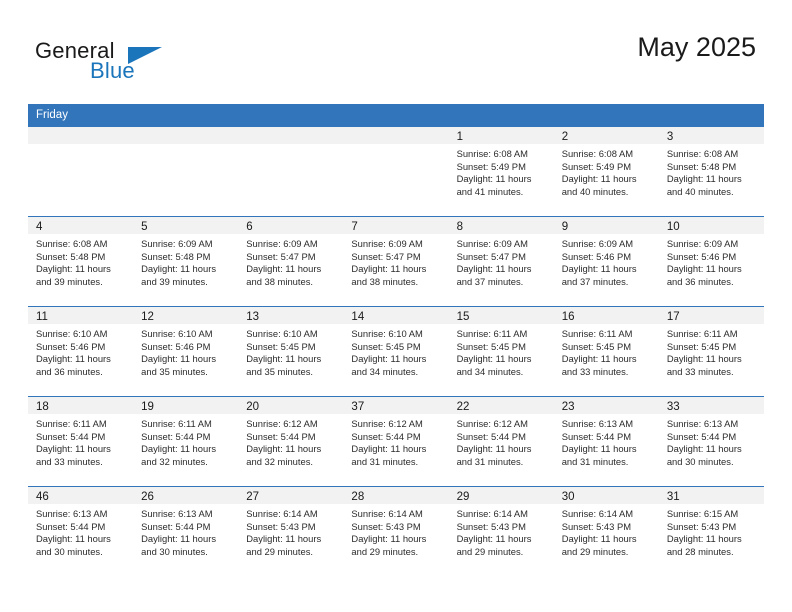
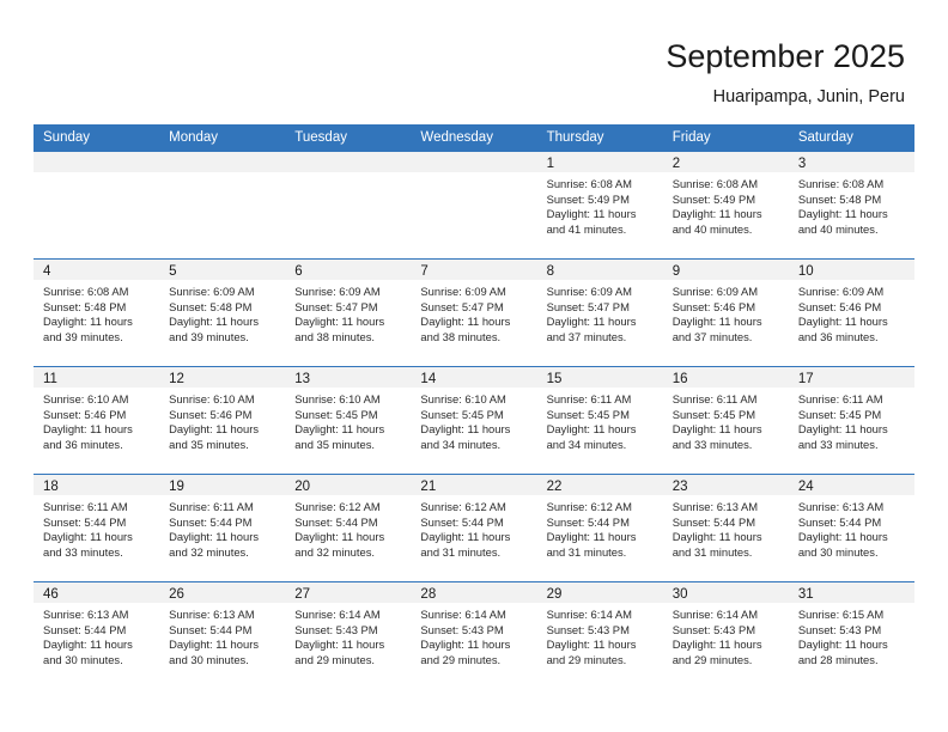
- General
- Blue
- May 2025
+ September 2025
+ Huaripampa, Junin, Peru
+ Sunday
+ Monday
+ Tuesday
+ Wednesday
+ Thursday
  Friday
+ Saturday
  1
  Sunrise: 6:08 AM
  Sunset: 5:49 PM
  Daylight: 11 hours
  and 41 minutes.
  2
  Sunrise: 6:08 AM
  Sunset: 5:49 PM
  Daylight: 11 hours
  and 40 minutes.
  3
  Sunrise: 6:08 AM
  Sunset: 5:48 PM
  Daylight: 11 hours
  and 40 minutes.
  4
  Sunrise: 6:08 AM
  Sunset: 5:48 PM
  Daylight: 11 hours
  and 39 minutes.
  5
  Sunrise: 6:09 AM
  Sunset: 5:48 PM
  Daylight: 11 hours
  and 39 minutes.
  6
  Sunrise: 6:09 AM
  Sunset: 5:47 PM
  Daylight: 11 hours
  and 38 minutes.
  7
  Sunrise: 6:09 AM
  Sunset: 5:47 PM
  Daylight: 11 hours
  and 38 minutes.
  8
  Sunrise: 6:09 AM
  Sunset: 5:47 PM
  Daylight: 11 hours
  and 37 minutes.
  9
  Sunrise: 6:09 AM
  Sunset: 5:46 PM
  Daylight: 11 hours
  and 37 minutes.
  10
  Sunrise: 6:09 AM
  Sunset: 5:46 PM
  Daylight: 11 hours
  and 36 minutes.
  11
  Sunrise: 6:10 AM
  Sunset: 5:46 PM
  Daylight: 11 hours
  and 36 minutes.
  12
  Sunrise: 6:10 AM
  Sunset: 5:46 PM
  Daylight: 11 hours
  and 35 minutes.
  13
  Sunrise: 6:10 AM
  Sunset: 5:45 PM
  Daylight: 11 hours
  and 35 minutes.
  14
  Sunrise: 6:10 AM
  Sunset: 5:45 PM
  Daylight: 11 hours
  and 34 minutes.
  15
  Sunrise: 6:11 AM
  Sunset: 5:45 PM
  Daylight: 11 hours
  and 34 minutes.
  16
  Sunrise: 6:11 AM
  Sunset: 5:45 PM
  Daylight: 11 hours
  and 33 minutes.
  17
  Sunrise: 6:11 AM
  Sunset: 5:45 PM
  Daylight: 11 hours
  and 33 minutes.
  18
  Sunrise: 6:11 AM
  Sunset: 5:44 PM
  Daylight: 11 hours
  and 33 minutes.
  19
  Sunrise: 6:11 AM
  Sunset: 5:44 PM
  Daylight: 11 hours
  and 32 minutes.
  20
  Sunrise: 6:12 AM
  Sunset: 5:44 PM
  Daylight: 11 hours
  and 32 minutes.
- 37
+ 21
  Sunrise: 6:12 AM
  Sunset: 5:44 PM
  Daylight: 11 hours
  and 31 minutes.
  22
  Sunrise: 6:12 AM
  Sunset: 5:44 PM
  Daylight: 11 hours
  and 31 minutes.
  23
  Sunrise: 6:13 AM
  Sunset: 5:44 PM
  Daylight: 11 hours
  and 31 minutes.
- 33
+ 24
  Sunrise: 6:13 AM
  Sunset: 5:44 PM
  Daylight: 11 hours
  and 30 minutes.
  46
  Sunrise: 6:13 AM
  Sunset: 5:44 PM
  Daylight: 11 hours
  and 30 minutes.
  26
  Sunrise: 6:13 AM
  Sunset: 5:44 PM
  Daylight: 11 hours
  and 30 minutes.
  27
  Sunrise: 6:14 AM
  Sunset: 5:43 PM
  Daylight: 11 hours
  and 29 minutes.
  28
  Sunrise: 6:14 AM
  Sunset: 5:43 PM
  Daylight: 11 hours
  and 29 minutes.
  29
  Sunrise: 6:14 AM
  Sunset: 5:43 PM
  Daylight: 11 hours
  and 29 minutes.
  30
  Sunrise: 6:14 AM
  Sunset: 5:43 PM
  Daylight: 11 hours
  and 29 minutes.
  31
  Sunrise: 6:15 AM
  Sunset: 5:43 PM
  Daylight: 11 hours
  and 28 minutes.
